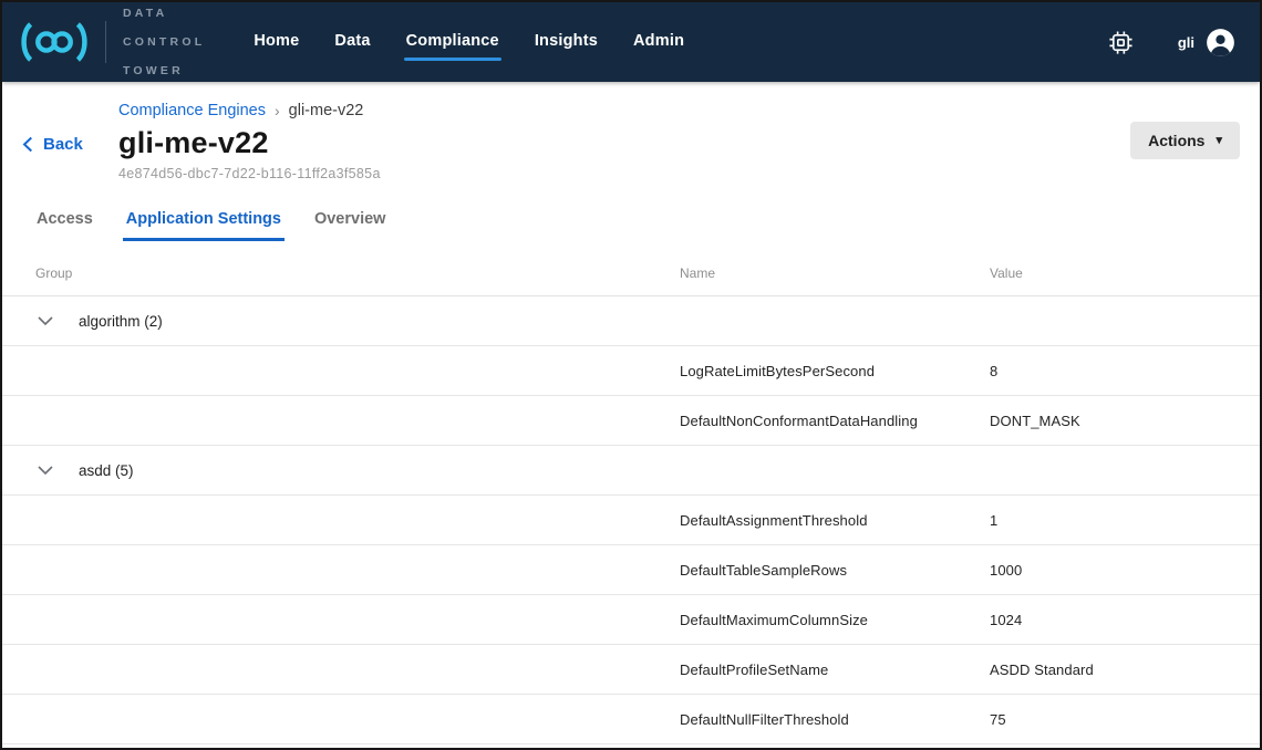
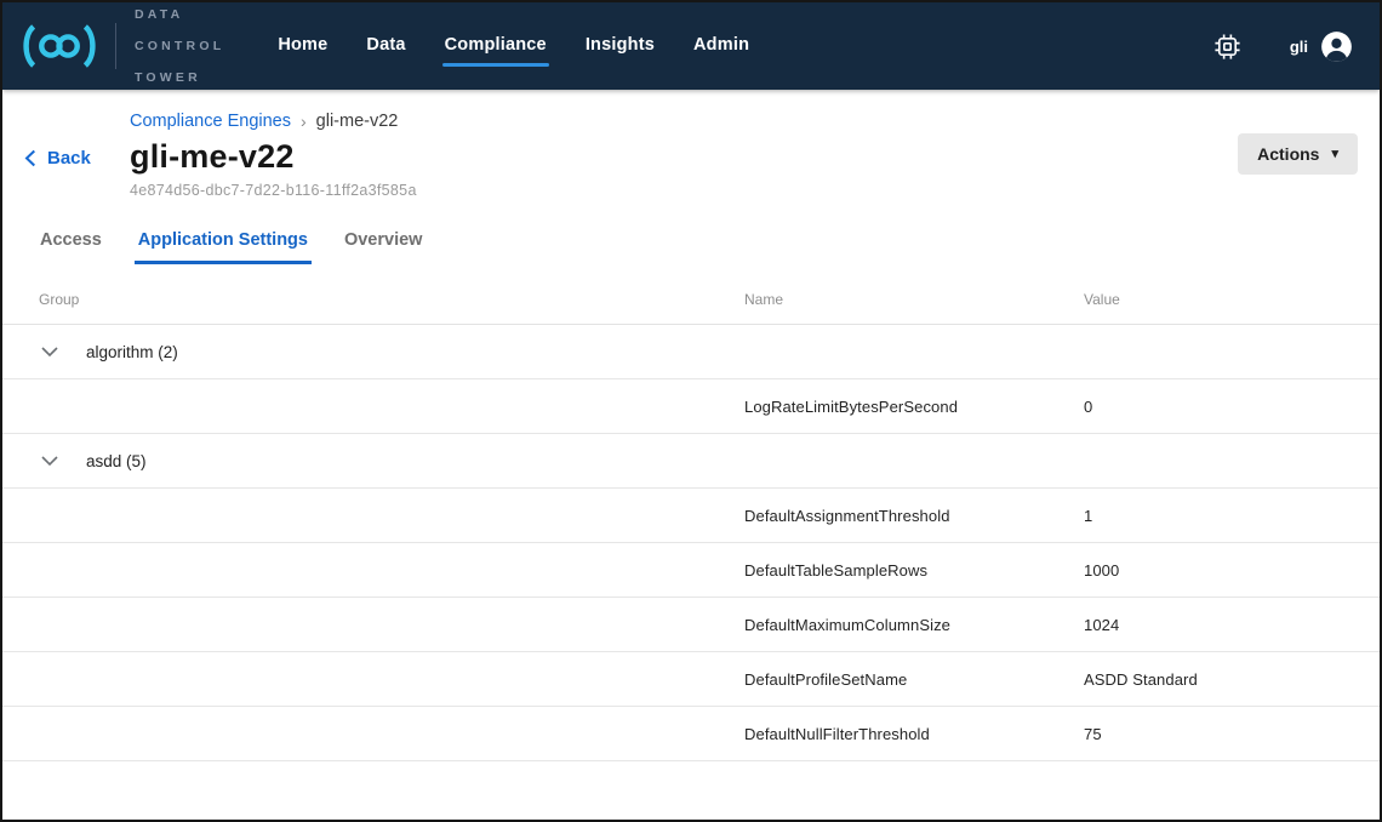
  DATA
  CONTROL
  TOWER
  Home
  Data
  Compliance
  Insights
  Admin
  gli
  Compliance Engines
  ›
  gli-me-v22
  gli-me-v22
  4e874d56-dbc7-7d22-b116-11ff2a3f585a
  Back
  Actions
  ▾
  Access
  Application Settings
  Overview
  Group
  Name
  Value
  algorithm (2)
  LogRateLimitBytesPerSecond
- 8
+ 0
- DefaultNonConformantDataHandling
- DONT_MASK
  asdd (5)
  DefaultAssignmentThreshold
  1
  DefaultTableSampleRows
  1000
  DefaultMaximumColumnSize
  1024
  DefaultProfileSetName
  ASDD Standard
  DefaultNullFilterThreshold
  75
